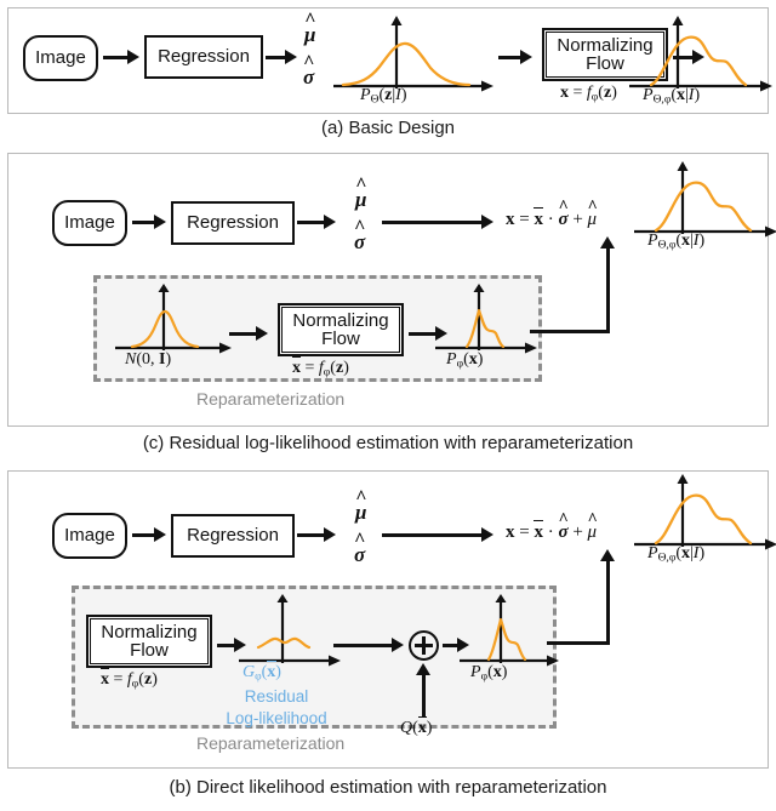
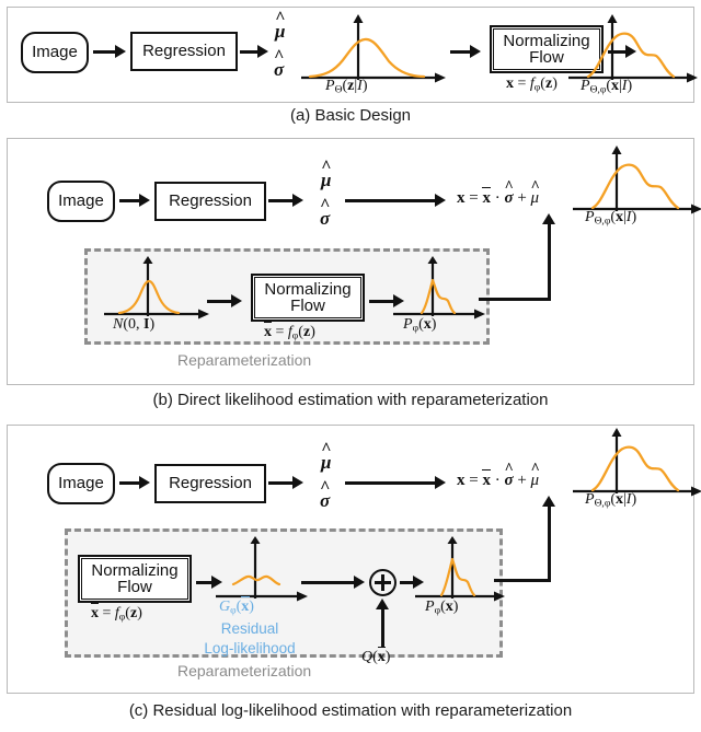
  Image
  Regression
  ^
  μ
  ^
  σ
  PΘ(z|I)
  Normalizing
  Flow
  x = fφ(z)
  PΘ,φ(x|I)
  (a) Basic Design
  Image
  Regression
  ^
  μ
  ^
  σ
  x = x ·
  ^
  σ +
  ^
  μ
  PΘ,φ(x|I)
  Reparameterization
  N(0, I)
  Normalizing
  Flow
  x = fφ(z)
  Pφ(x)
- (c) Residual log-likelihood estimation with reparameterization
+ (b) Direct likelihood estimation with reparameterization
  Image
  Regression
  ^
  μ
  ^
  σ
  x = x ·
  ^
  σ +
  ^
  μ
  PΘ,φ(x|I)
  Reparameterization
  Normalizing
  Flow
  x = fφ(z)
  Gφ(x)
  Residual
  Log-likelihood
  Q(x)
  Pφ(x)
- (b) Direct likelihood estimation with reparameterization
+ (c) Residual log-likelihood estimation with reparameterization
